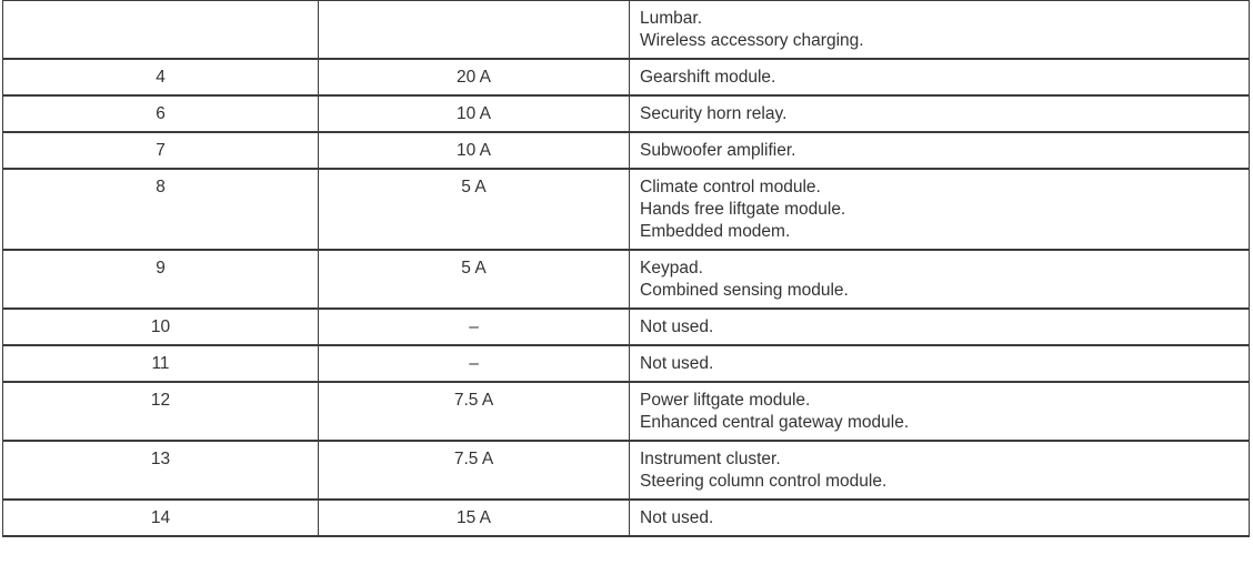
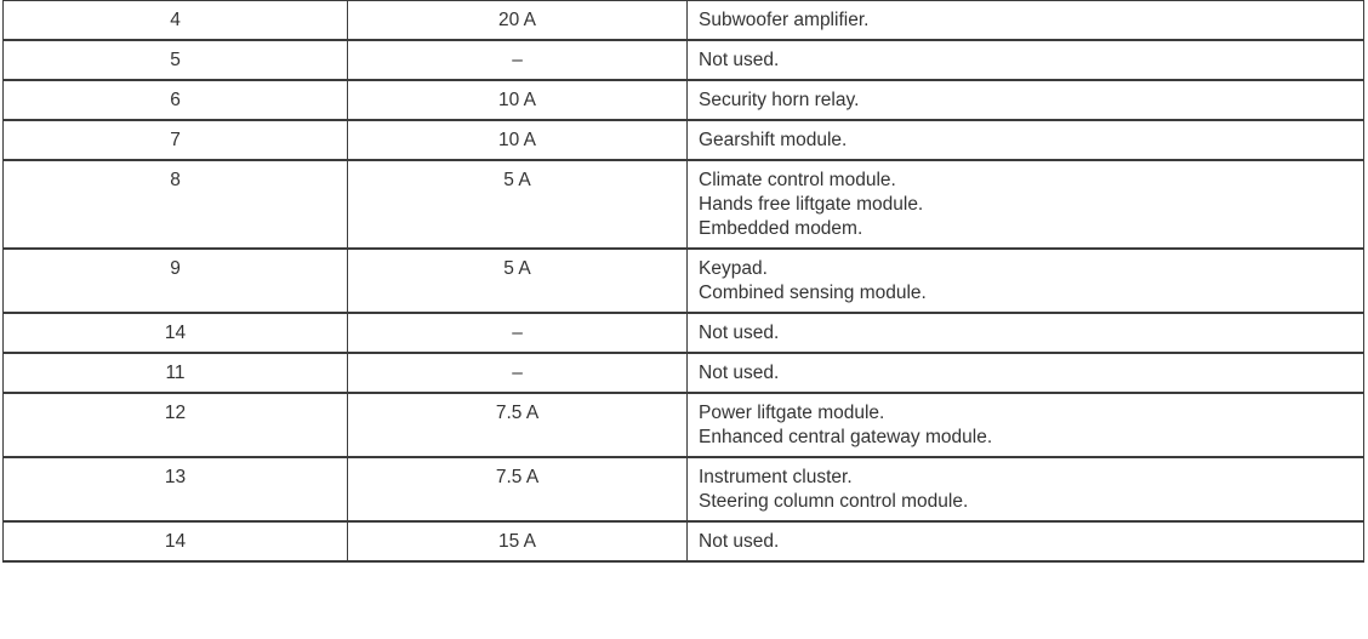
- 		Lumbar.Wireless accessory charging.
- 4	20 A	Gearshift module.
+ 4	20 A	Subwoofer amplifier.
+ 5	–	Not used.
  6	10 A	Security horn relay.
- 7	10 A	Subwoofer amplifier.
+ 7	10 A	Gearshift module.
  8	5 A	Climate control module.Hands free liftgate module.Embedded modem.
  9	5 A	Keypad.Combined sensing module.
- 10	–	Not used.
+ 14	–	Not used.
  11	–	Not used.
  12	7.5 A	Power liftgate module.Enhanced central gateway module.
  13	7.5 A	Instrument cluster.Steering column control module.
  14	15 A	Not used.
